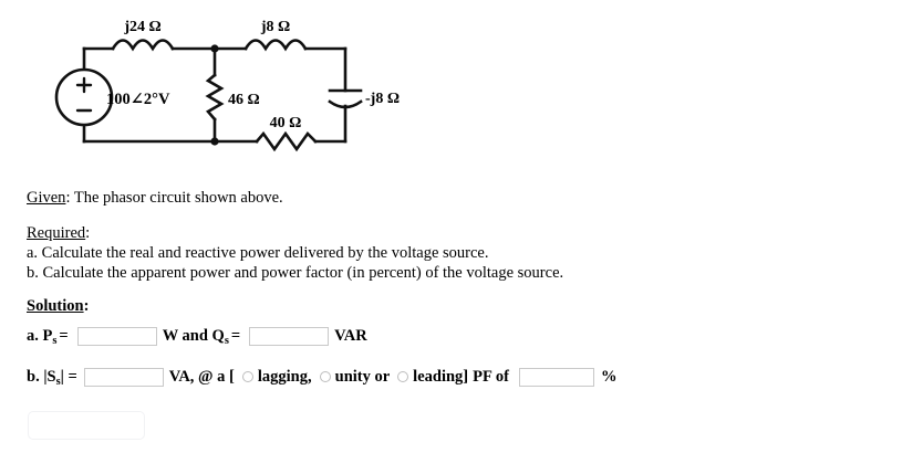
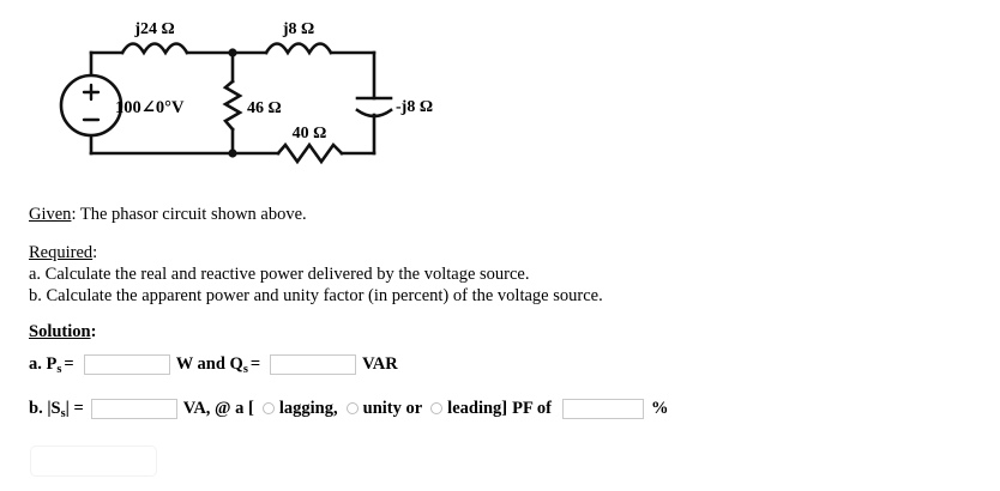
  j24 Ω
  j8 Ω
- 100∠2°V
+ 100∠0°V
  46 Ω
  40 Ω
  -j8 Ω
  Given: The phasor circuit shown above.
  Required:
  a. Calculate the real and reactive power delivered by the voltage source.
- b. Calculate the apparent power and power factor (in percent) of the voltage source.
+ b. Calculate the apparent power and unity factor (in percent) of the voltage source.
  Solution:
  a. Ps
  =
  W and Qs
  =
  VAR
  b. |Ss| =
  VA, @ a [
  lagging,
  unity or
  leading]
  PF of
  %
